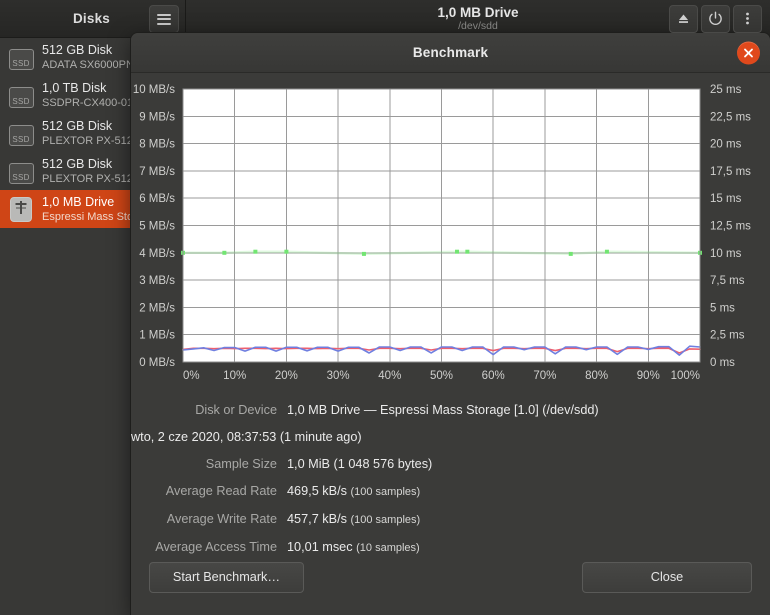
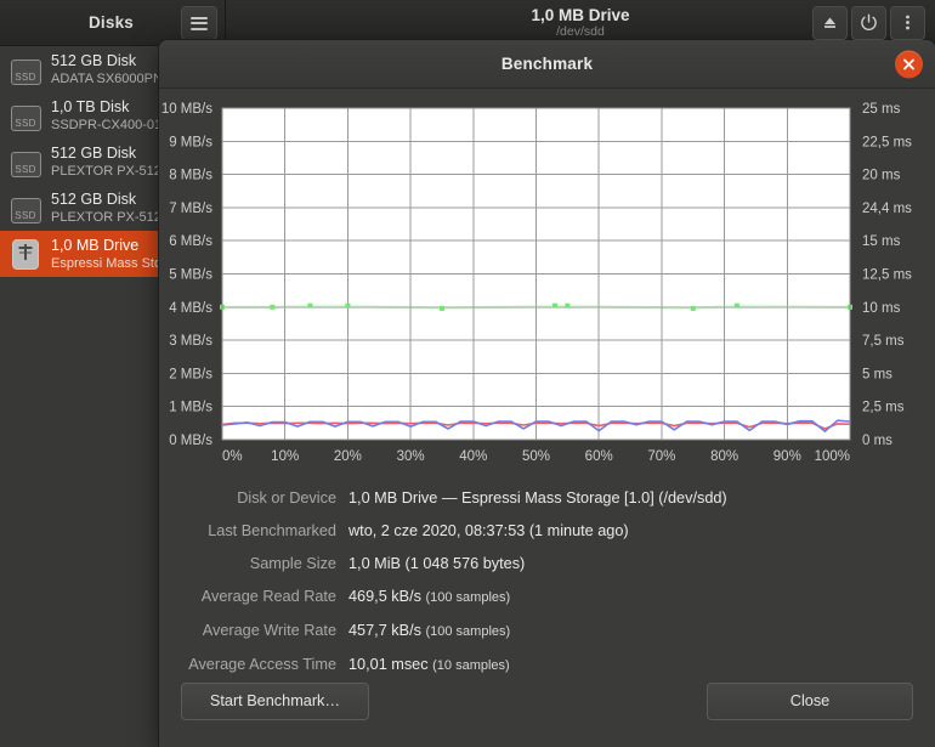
  Disks
  1,0 MB Drive
  /dev/sdd
  SSD
  512 GB Disk
  ADATA SX6000PN
  SSD
  1,0 TB Disk
  SSDPR-CX400-0
  SSD
  512 GB Disk
  PLEXTOR PX-512
  SSD
  512 GB Disk
  PLEXTOR PX-512
  1,0 MB Drive
  Espressi Mass St
  Benchmark
  0 MB/s
  1 MB/s
  2 MB/s
  3 MB/s
  4 MB/s
  5 MB/s
  6 MB/s
  7 MB/s
  8 MB/s
  9 MB/s
  10 MB/s
  0 ms
  2,5 ms
  5 ms
  7,5 ms
  10 ms
  12,5 ms
  15 ms
- 17,5 ms
+ 24,4 ms
  20 ms
  22,5 ms
  25 ms
  0%
  10%
  20%
  30%
  40%
  50%
  60%
  70%
  80%
  90%
  100%
  Disk or Device
  1,0 MB Drive — Espressi Mass Storage [1.0] (/dev/sdd)
+ Last Benchmarked
  wto, 2 cze 2020, 08:37:53 (1 minute ago)
  Sample Size
  1,0 MiB (1 048 576 bytes)
  Average Read Rate
  469,5 kB/s (100 samples)
  Average Write Rate
  457,7 kB/s (100 samples)
  Average Access Time
  10,01 msec (10 samples)
  Start Benchmark…
  Close
